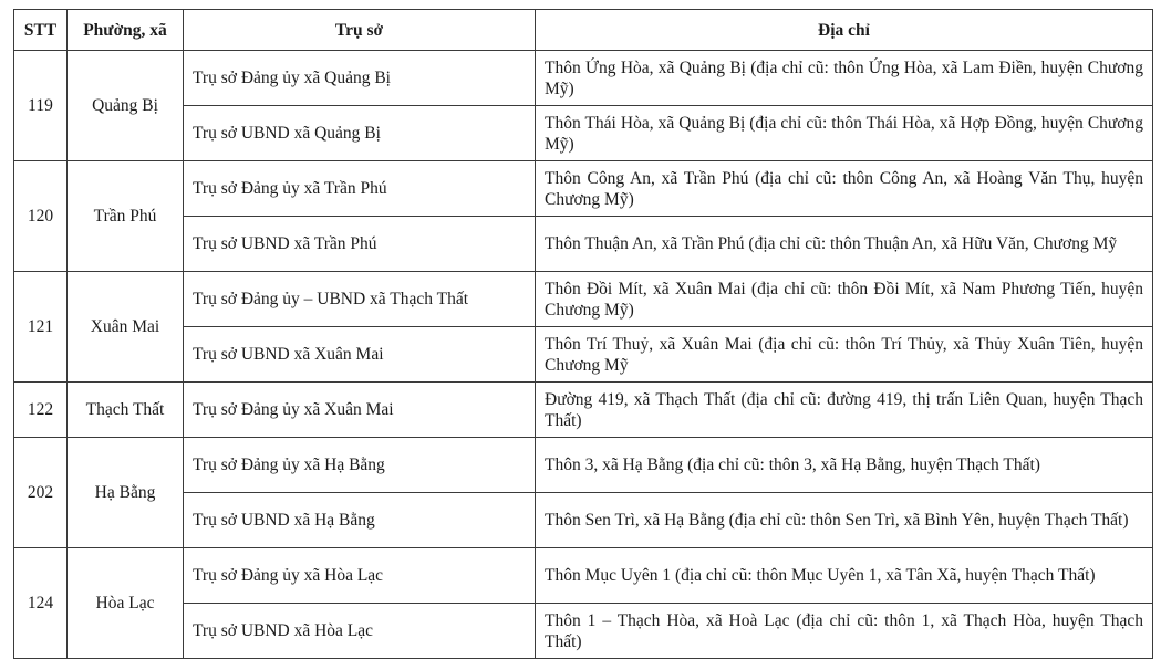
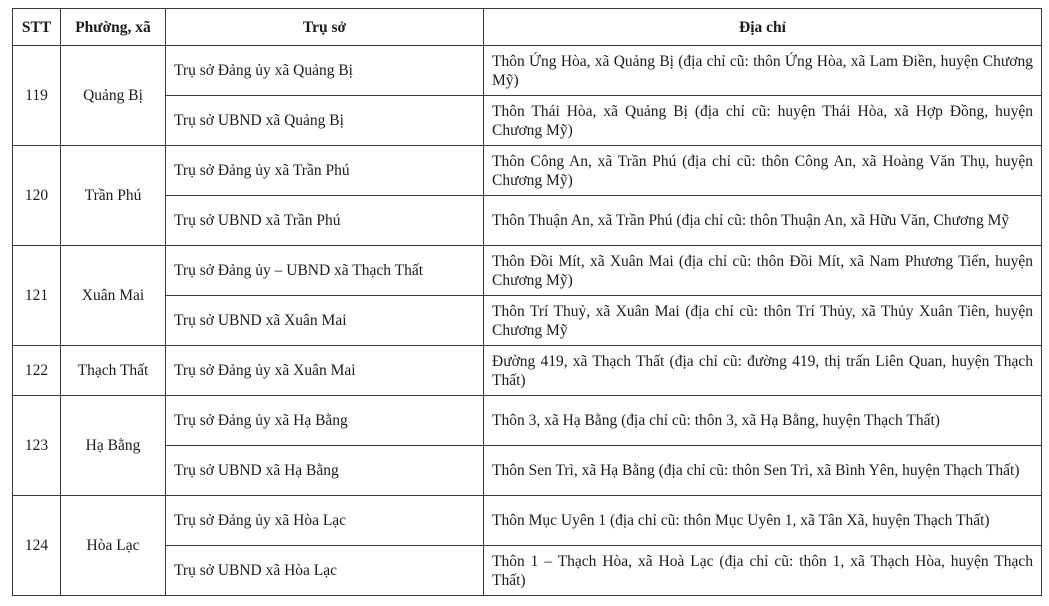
  STT	Phường, xã	Trụ sở	Địa chỉ
  119	Quảng Bị	Trụ sở Đảng ủy xã Quảng Bị	Thôn Ứng Hòa, xã Quảng Bị (địa chỉ cũ: thôn Ứng Hòa, xã Lam Điền, huyện Chương Mỹ)
- Trụ sở UBND xã Quảng Bị	Thôn Thái Hòa, xã Quảng Bị (địa chỉ cũ: thôn Thái Hòa, xã Hợp Đồng, huyện Chương Mỹ)
+ Trụ sở UBND xã Quảng Bị	Thôn Thái Hòa, xã Quảng Bị (địa chỉ cũ: huyện Thái Hòa, xã Hợp Đồng, huyện Chương Mỹ)
  120	Trần Phú	Trụ sở Đảng ủy xã Trần Phú	Thôn Công An, xã Trần Phú (địa chỉ cũ: thôn Công An, xã Hoàng Văn Thụ, huyện Chương Mỹ)
  Trụ sở UBND xã Trần Phú	Thôn Thuận An, xã Trần Phú (địa chỉ cũ: thôn Thuận An, xã Hữu Văn, Chương Mỹ
  121	Xuân Mai	Trụ sở Đảng ủy – UBND xã Thạch Thất	Thôn Đồi Mít, xã Xuân Mai (địa chỉ cũ: thôn Đồi Mít, xã Nam Phương Tiến, huyện Chương Mỹ)
  Trụ sở UBND xã Xuân Mai	Thôn Trí Thuỷ, xã Xuân Mai (địa chỉ cũ: thôn Trí Thủy, xã Thủy Xuân Tiên, huyện Chương Mỹ
  122	Thạch Thất	Trụ sở Đảng ủy xã Xuân Mai	Đường 419, xã Thạch Thất (địa chỉ cũ: đường 419, thị trấn Liên Quan, huyện Thạch Thất)
- 202	Hạ Bằng	Trụ sở Đảng ủy xã Hạ Bằng	Thôn 3, xã Hạ Bằng (địa chỉ cũ: thôn 3, xã Hạ Bằng, huyện Thạch Thất)
+ 123	Hạ Bằng	Trụ sở Đảng ủy xã Hạ Bằng	Thôn 3, xã Hạ Bằng (địa chỉ cũ: thôn 3, xã Hạ Bằng, huyện Thạch Thất)
  Trụ sở UBND xã Hạ Bằng	Thôn Sen Trì, xã Hạ Bằng (địa chỉ cũ: thôn Sen Trì, xã Bình Yên, huyện Thạch Thất)
  124	Hòa Lạc	Trụ sở Đảng ủy xã Hòa Lạc	Thôn Mục Uyên 1 (địa chỉ cũ: thôn Mục Uyên 1, xã Tân Xã, huyện Thạch Thất)
  Trụ sở UBND xã Hòa Lạc	Thôn 1 – Thạch Hòa, xã Hoà Lạc (địa chỉ cũ: thôn 1, xã Thạch Hòa, huyện Thạch Thất)
